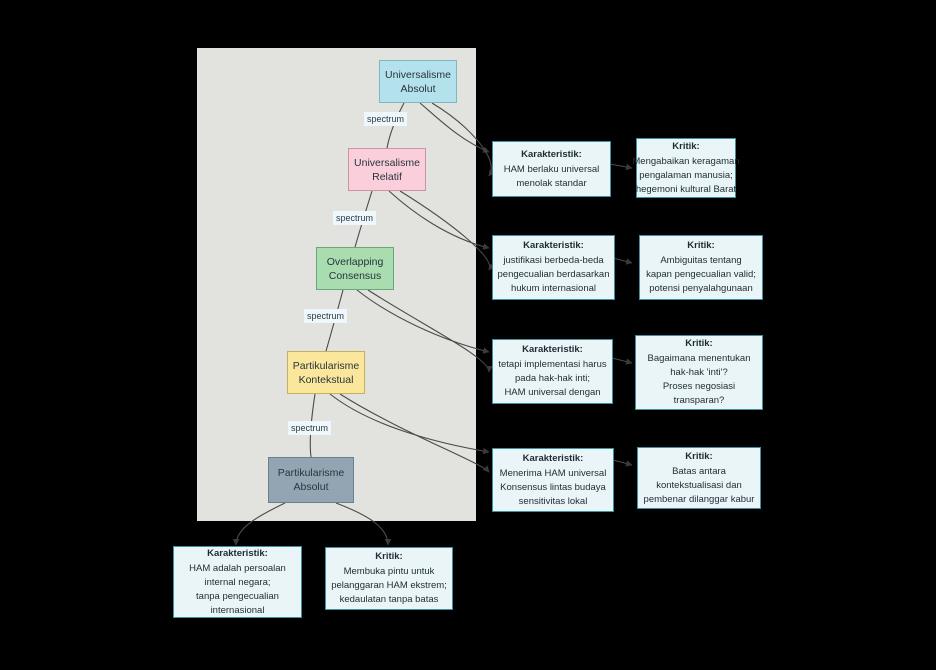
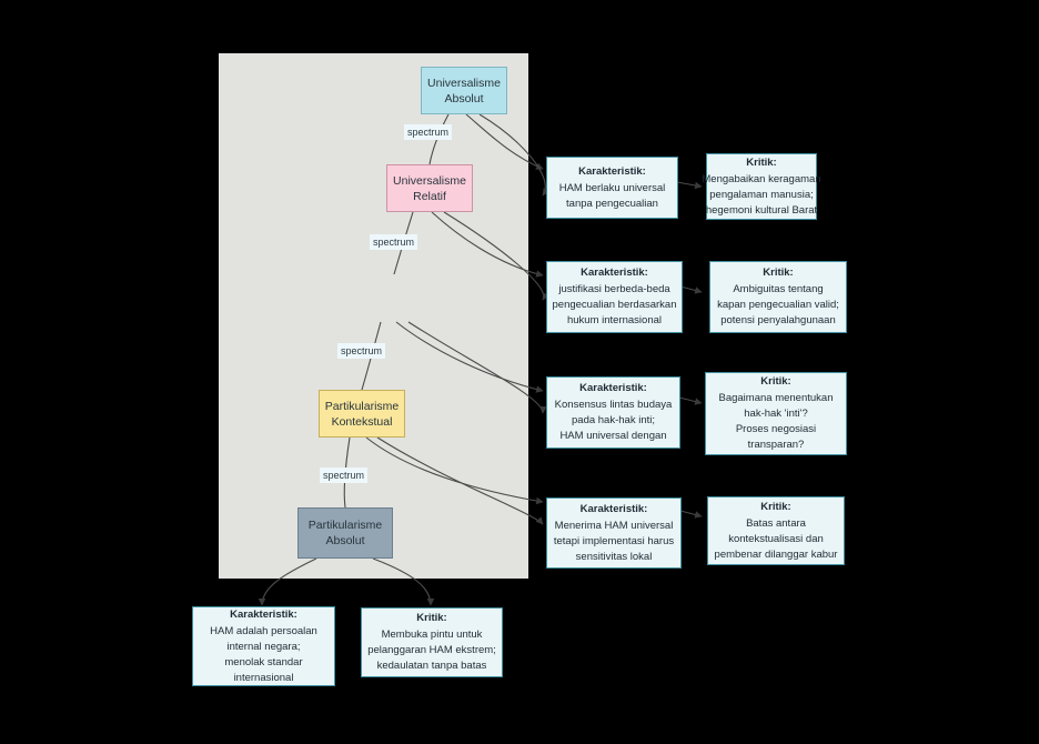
  Universalisme
  Absolut
  Universalisme
  Relatif
- Overlapping
- Consensus
  Partikularisme
  Kontekstual
  Partikularisme
  Absolut
  spectrum
  spectrum
  spectrum
  spectrum
  Karakteristik:
  HAM berlaku universal
- menolak standar
+ tanpa pengecualian
  Karakteristik:
  justifikasi berbeda-beda
  pengecualian berdasarkan
  hukum internasional
  Karakteristik:
- tetapi implementasi harus
+ Konsensus lintas budaya
  pada hak-hak inti;
  HAM universal dengan
  Karakteristik:
  Menerima HAM universal
- Konsensus lintas budaya
+ tetapi implementasi harus
  sensitivitas lokal
  Karakteristik:
  HAM adalah persoalan
  internal negara;
- tanpa pengecualian
+ menolak standar
  internasional
  Kritik:
  Mengabaikan keragaman
  pengalaman manusia;
  hegemoni kultural Barat
  Kritik:
  Ambiguitas tentang
  kapan pengecualian valid;
  potensi penyalahgunaan
  Kritik:
  Bagaimana menentukan
  hak-hak 'inti'?
  Proses negosiasi
  transparan?
  Kritik:
  Batas antara
  kontekstualisasi dan
  pembenar dilanggar kabur
  Kritik:
  Membuka pintu untuk
  pelanggaran HAM ekstrem;
  kedaulatan tanpa batas
